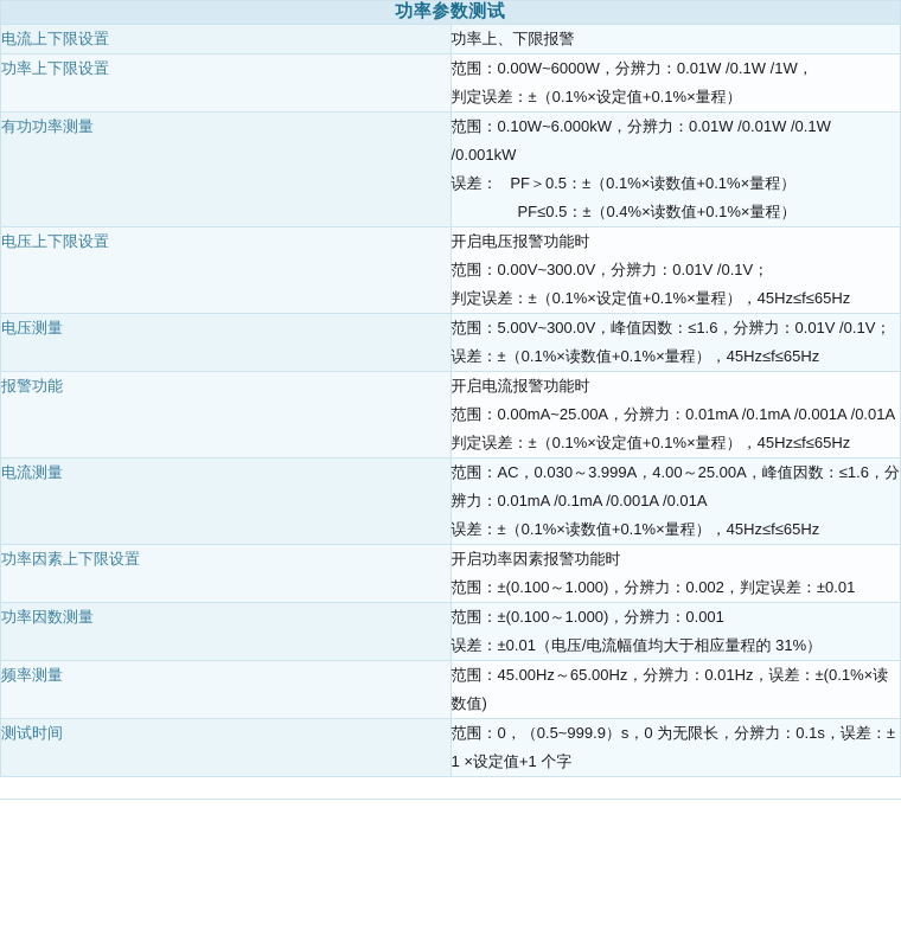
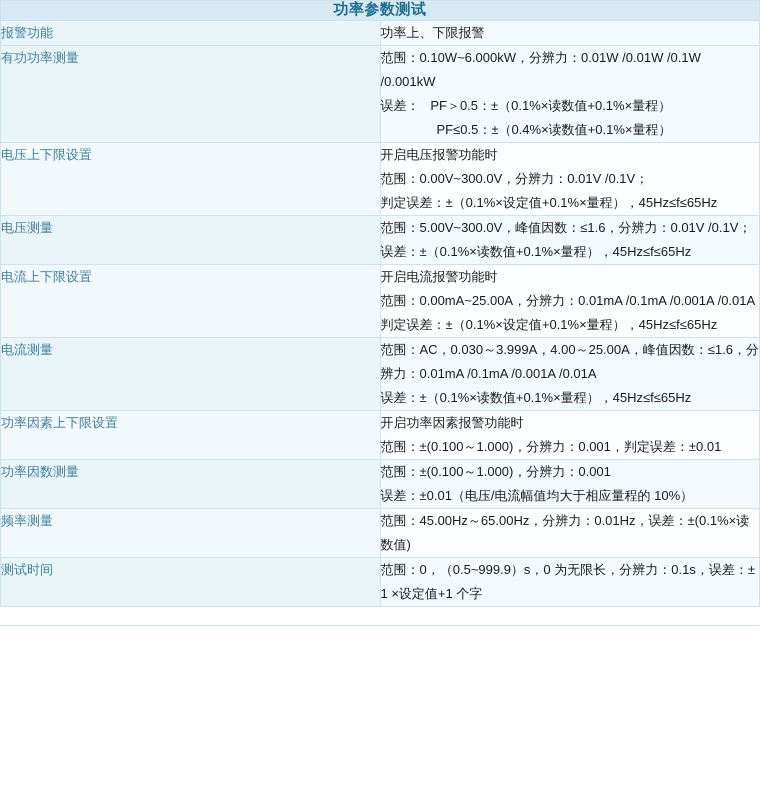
  功率参数测试
- 电流上下限设置	功率上、下限报警
+ 报警功能	功率上、下限报警
- 功率上下限设置	范围：0.00W~6000W，分辨力：0.01W /0.1W /1W，判定误差：±（0.1%×设定值+0.1%×量程）
  有功功率测量	范围：0.10W~6.000kW，分辨力：0.01W /0.01W /0.1W /0.001kW误差： PF＞0.5：±（0.1%×读数值+0.1%×量程）PF≤0.5：±（0.4%×读数值+0.1%×量程）
  电压上下限设置	开启电压报警功能时范围：0.00V~300.0V，分辨力：0.01V /0.1V；判定误差：±（0.1%×设定值+0.1%×量程），45Hz≤f≤65Hz
  电压测量	范围：5.00V~300.0V，峰值因数：≤1.6，分辨力：0.01V /0.1V；误差：±（0.1%×读数值+0.1%×量程），45Hz≤f≤65Hz
- 报警功能	开启电流报警功能时范围：0.00mA~25.00A，分辨力：0.01mA /0.1mA /0.001A /0.01A判定误差：±（0.1%×设定值+0.1%×量程），45Hz≤f≤65Hz
+ 电流上下限设置	开启电流报警功能时范围：0.00mA~25.00A，分辨力：0.01mA /0.1mA /0.001A /0.01A判定误差：±（0.1%×设定值+0.1%×量程），45Hz≤f≤65Hz
  电流测量	范围：AC，0.030～3.999A，4.00～25.00A，峰值因数：≤1.6，分辨力：0.01mA /0.1mA /0.001A /0.01A误差：±（0.1%×读数值+0.1%×量程），45Hz≤f≤65Hz
- 功率因素上下限设置	开启功率因素报警功能时范围：±(0.100～1.000)，分辨力：0.002，判定误差：±0.01
+ 功率因素上下限设置	开启功率因素报警功能时范围：±(0.100～1.000)，分辨力：0.001，判定误差：±0.01
- 功率因数测量	范围：±(0.100～1.000)，分辨力：0.001误差：±0.01（电压/电流幅值均大于相应量程的 31%）
+ 功率因数测量	范围：±(0.100～1.000)，分辨力：0.001误差：±0.01（电压/电流幅值均大于相应量程的 10%）
  频率测量	范围：45.00Hz～65.00Hz，分辨力：0.01Hz，误差：±(0.1%×读数值)
  测试时间	范围：0，（0.5~999.9）s，0 为无限长，分辨力：0.1s，误差：± 1 ×设定值+1 个字
